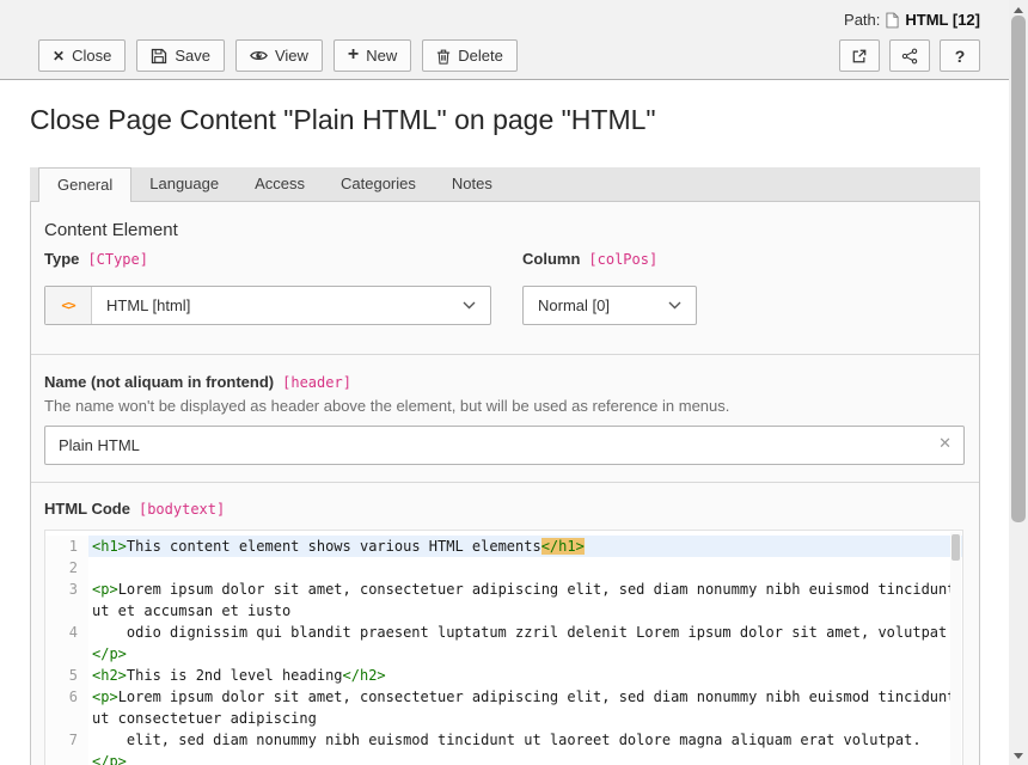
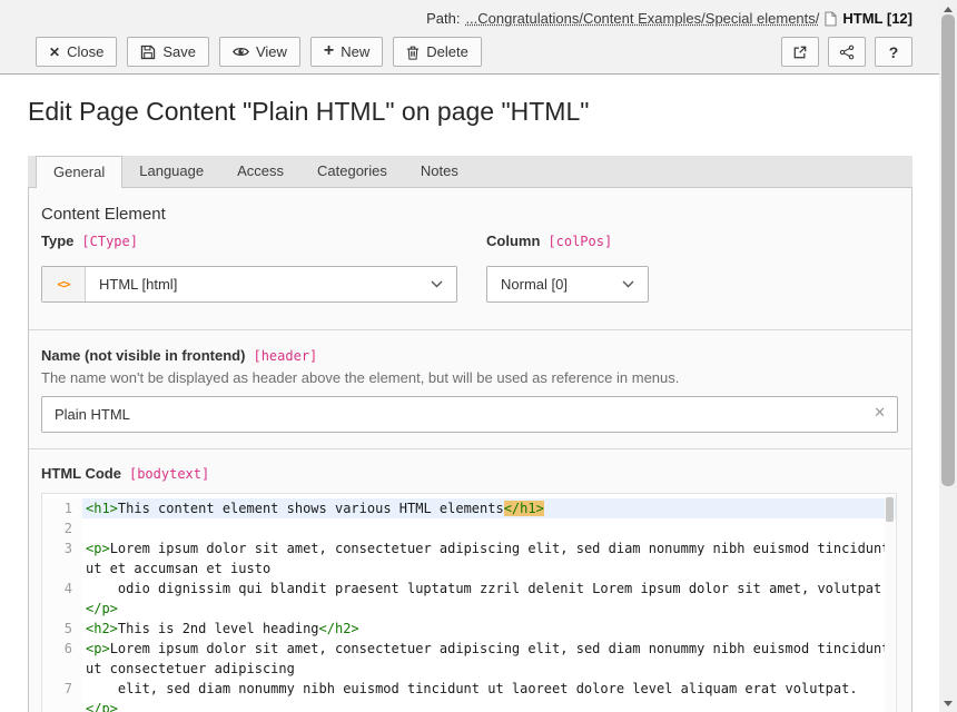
  Path:
+ ...Congratulations/Content Examples/Special elements/
  HTML [12]
  ✕
  Close
  Save
  View
  +
  New
  Delete
  ?
- Close Page Content "Plain HTML" on page "HTML"
+ Edit Page Content "Plain HTML" on page "HTML"
  General
  Language
  Access
  Categories
  Notes
  Content Element
  Type [CType]
  Column [colPos]
  <>
  HTML [html]
  Normal [0]
- Name (not aliquam in frontend) [header]
+ Name (not visible in frontend) [header]
  The name won't be displayed as header above the element, but will be used as reference in menus.
  Plain HTML
  ✕
  HTML Code [bodytext]
  1
  <h1>This content element shows various HTML elements</h1>
  2
  3
  <p>Lorem ipsum dolor sit amet, consectetuer adipiscing elit, sed diam nonummy nibh euismod tincidun
  ut et accumsan et iusto
  4
  odio dignissim qui blandit praesent luptatum zzril delenit Lorem ipsum dolor sit amet, volutpat
  </p>
  5
  <h2>This is 2nd level heading</h2>
  6
  <p>Lorem ipsum dolor sit amet, consectetuer adipiscing elit, sed diam nonummy nibh euismod tincidun
  ut consectetuer adipiscing
  7
- elit, sed diam nonummy nibh euismod tincidunt ut laoreet dolore magna aliquam erat volutpat.
+ elit, sed diam nonummy nibh euismod tincidunt ut laoreet dolore level aliquam erat volutpat.
  </p>
